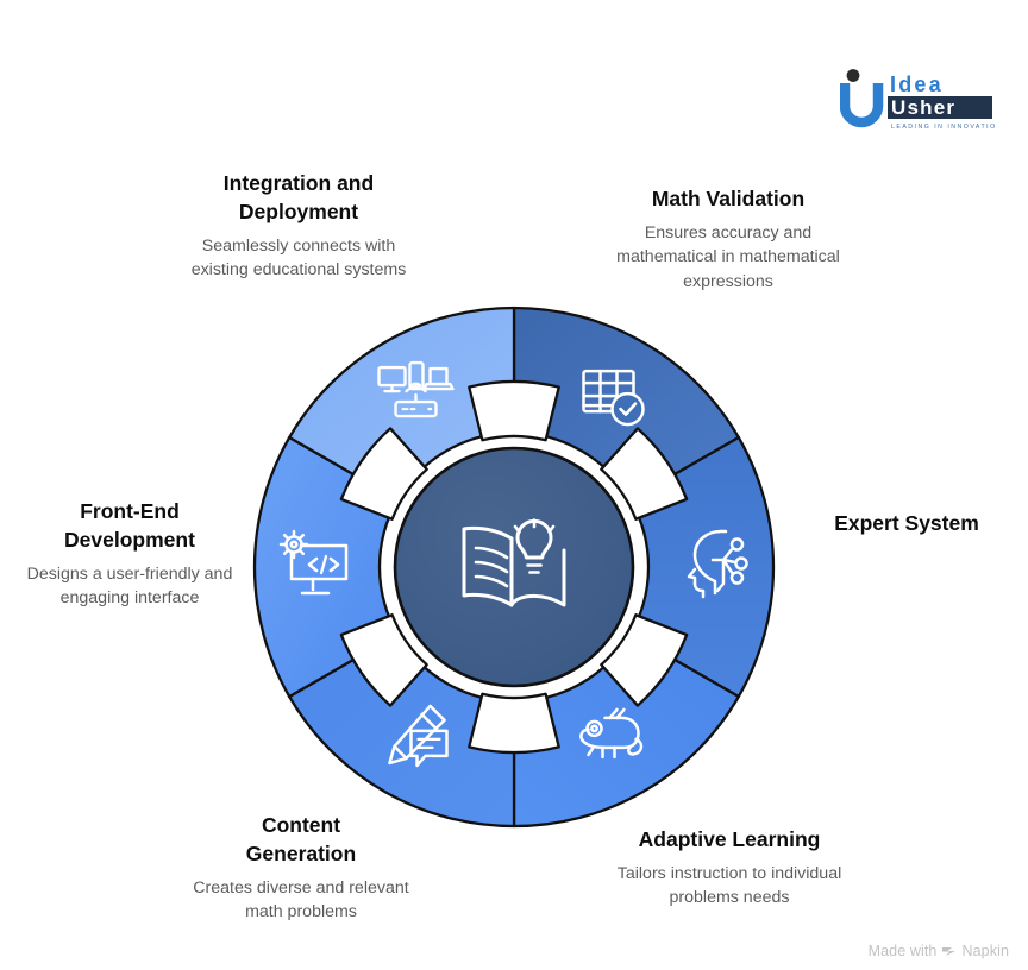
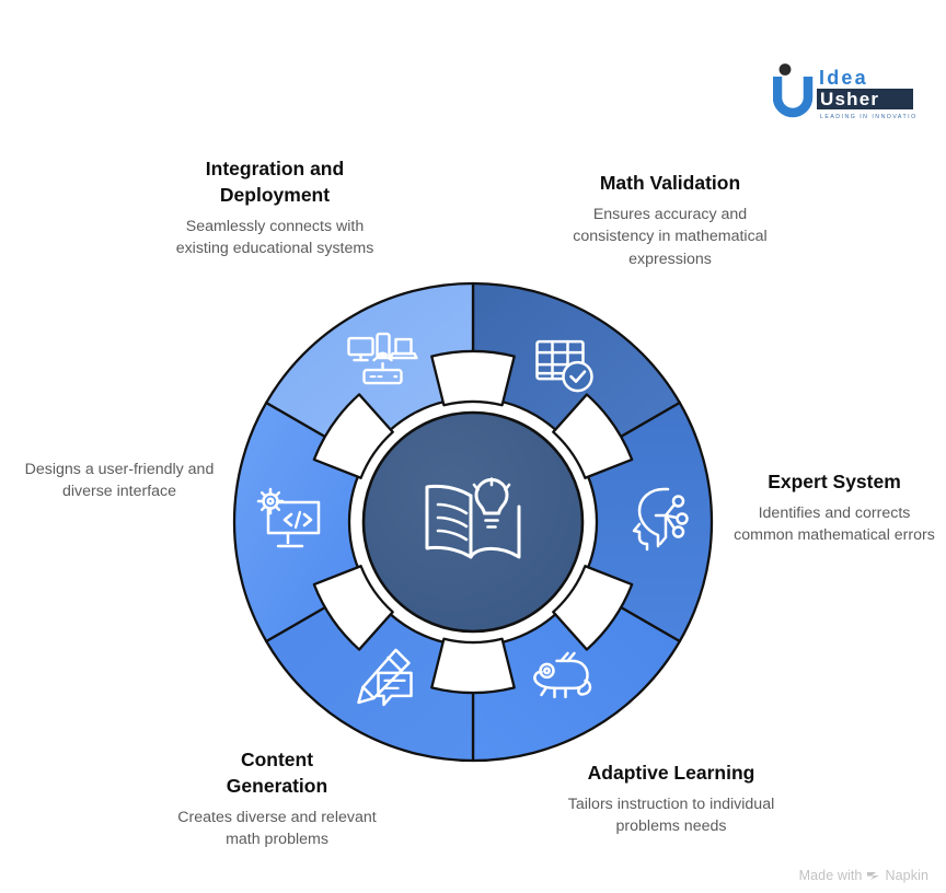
  Idea
  Usher
  Integration and
  Deployment
  Seamlessly connects with existing educational systems
  Math Validation
- Ensures accuracy and mathematical in mathematical expressions
+ Ensures accuracy and consistency in mathematical expressions
- Front-End
- Development
- Designs a user-friendly and engaging interface
+ Designs a user-friendly and diverse interface
  Expert System
+ Identifies and corrects common mathematical errors
  Content
  Generation
  Creates diverse and relevant math problems
  Adaptive Learning
  Tailors instruction to individual problems needs
  Made with
  Napkin
